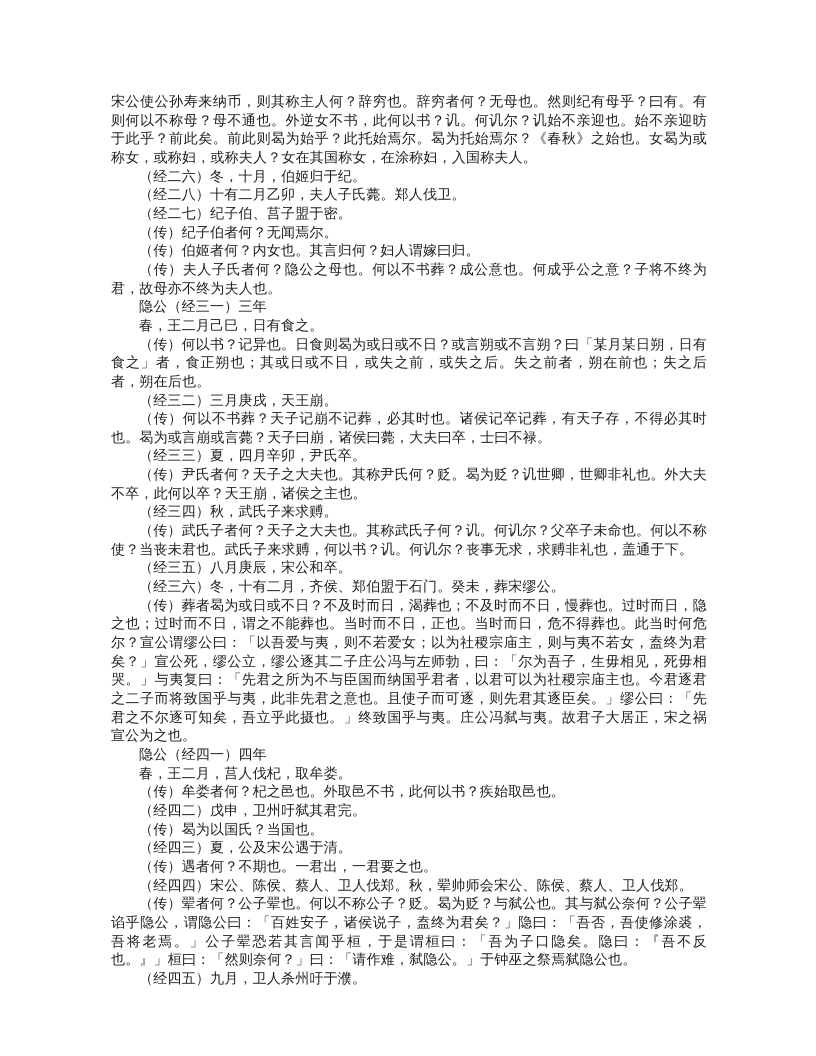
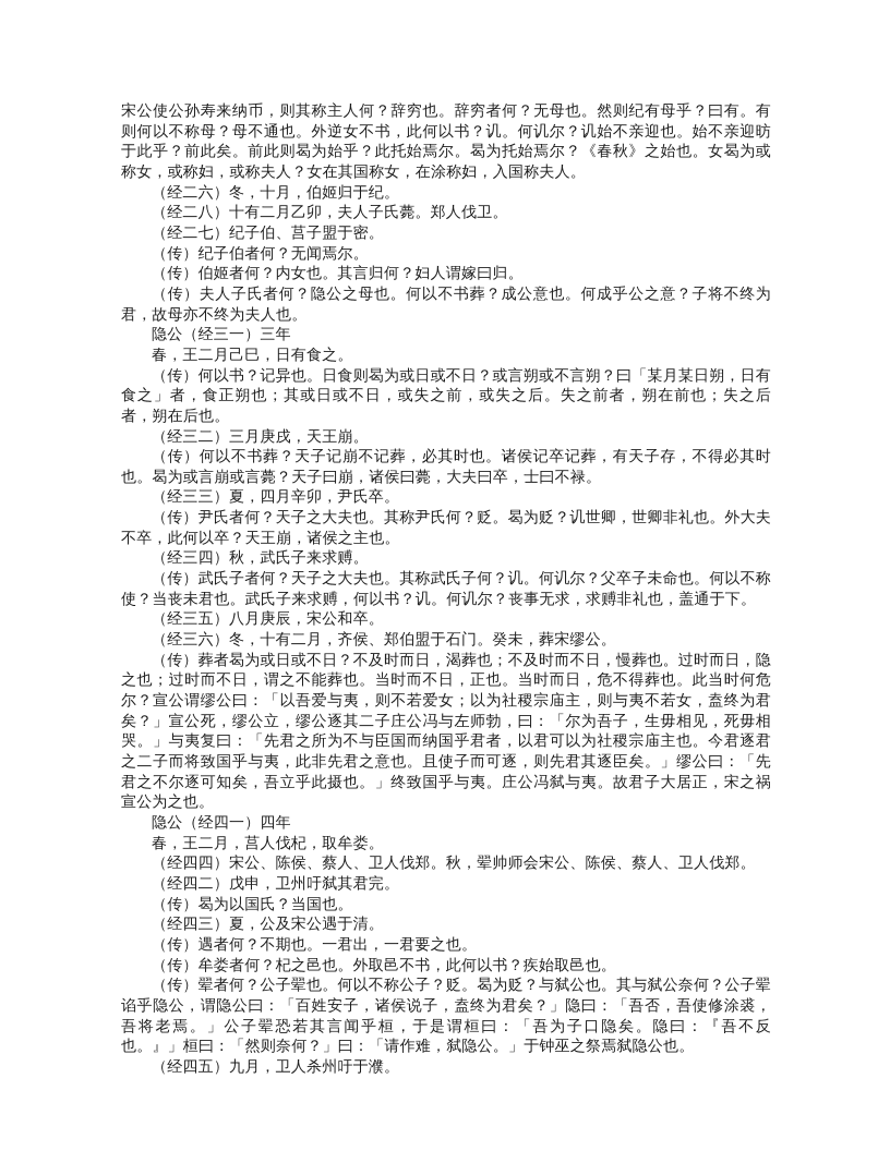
  宋公使公孙寿来纳币，则其称主人何？辞穷也。辞穷者何？无母也。然则纪有母乎？曰有。有则何以不称母？母不通也。外逆女不书，此何以书？讥。何讥尔？讥始不亲迎也。始不亲迎昉于此乎？前此矣。前此则曷为始乎？此托始焉尔。曷为托始焉尔？《春秋》之始也。女曷为或称女，或称妇，或称夫人？女在其国称女，在涂称妇，入国称夫人。
  （经二六）冬，十月，伯姬归于纪。
  （经二八）十有二月乙卯，夫人子氏薨。郑人伐卫。
  （经二七）纪子伯、莒子盟于密。
  （传）纪子伯者何？无闻焉尔。
  （传）伯姬者何？内女也。其言归何？妇人谓嫁曰归。
  （传）夫人子氏者何？隐公之母也。何以不书葬？成公意也。何成乎公之意？子将不终为君，故母亦不终为夫人也。
  隐公（经三一）三年
  春，王二月己巳，日有食之。
  （传）何以书？记异也。日食则曷为或日或不日？或言朔或不言朔？曰「某月某日朔，日有食之」者，食正朔也；其或日或不日，或失之前，或失之后。失之前者，朔在前也；失之后者，朔在后也。
  （经三二）三月庚戌，天王崩。
  （传）何以不书葬？天子记崩不记葬，必其时也。诸侯记卒记葬，有天子存，不得必其时也。曷为或言崩或言薨？天子曰崩，诸侯曰薨，大夫曰卒，士曰不禄。
  （经三三）夏，四月辛卯，尹氏卒。
  （传）尹氏者何？天子之大夫也。其称尹氏何？贬。曷为贬？讥世卿，世卿非礼也。外大夫不卒，此何以卒？天王崩，诸侯之主也。
  （经三四）秋，武氏子来求赙。
  （传）武氏子者何？天子之大夫也。其称武氏子何？讥。何讥尔？父卒子未命也。何以不称使？当丧未君也。武氏子来求赙，何以书？讥。何讥尔？丧事无求，求赙非礼也，盖通于下。
  （经三五）八月庚辰，宋公和卒。
  （经三六）冬，十有二月，齐侯、郑伯盟于石门。癸未，葬宋缪公。
  （传）葬者曷为或日或不日？不及时而日，渴葬也；不及时而不日，慢葬也。过时而日，隐之也；过时而不日，谓之不能葬也。当时而不日，正也。当时而日，危不得葬也。此当时何危尔？宣公谓缪公曰：「以吾爱与夷，则不若爱女；以为社稷宗庙主，则与夷不若女，盍终为君矣？」宣公死，缪公立，缪公逐其二子庄公冯与左师勃，曰：「尔为吾子，生毋相见，死毋相哭。」与夷复曰：「先君之所为不与臣国而纳国乎君者，以君可以为社稷宗庙主也。今君逐君之二子而将致国乎与夷，此非先君之意也。且使子而可逐，则先君其逐臣矣。」缪公曰：「先君之不尔逐可知矣，吾立乎此摄也。」终致国乎与夷。庄公冯弑与夷。故君子大居正，宋之祸宣公为之也。
  隐公（经四一）四年
  春，王二月，莒人伐杞，取牟娄。
- （传）牟娄者何？杞之邑也。外取邑不书，此何以书？疾始取邑也。
+ （经四四）宋公、陈侯、蔡人、卫人伐郑。秋，翚帅师会宋公、陈侯、蔡人、卫人伐郑。
  （经四二）戊申，卫州吁弑其君完。
  （传）曷为以国氏？当国也。
  （经四三）夏，公及宋公遇于清。
  （传）遇者何？不期也。一君出，一君要之也。
- （经四四）宋公、陈侯、蔡人、卫人伐郑。秋，翚帅师会宋公、陈侯、蔡人、卫人伐郑。
+ （传）牟娄者何？杞之邑也。外取邑不书，此何以书？疾始取邑也。
  （传）翚者何？公子翚也。何以不称公子？贬。曷为贬？与弑公也。其与弑公奈何？公子翚谄乎隐公，谓隐公曰：「百姓安子，诸侯说子，盍终为君矣？」隐曰：「吾否，吾使修涂裘，吾将老焉。」公子翚恐若其言闻乎桓，于是谓桓曰：「吾为子口隐矣。隐曰：『吾不反也。』」桓曰：「然则奈何？」曰：「请作难，弑隐公。」于钟巫之祭焉弑隐公也。
  （经四五）九月，卫人杀州吁于濮。
